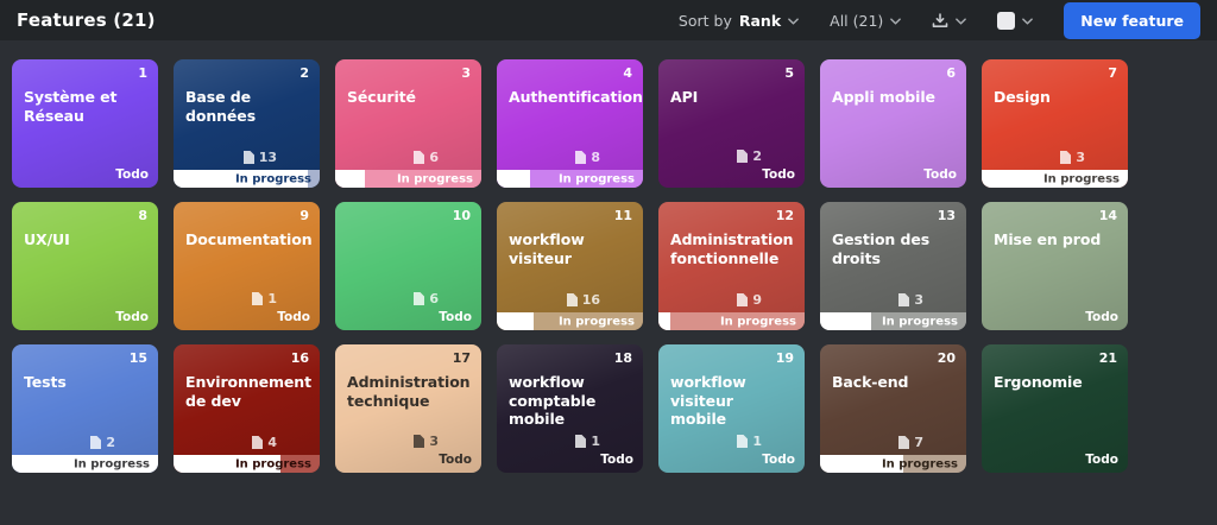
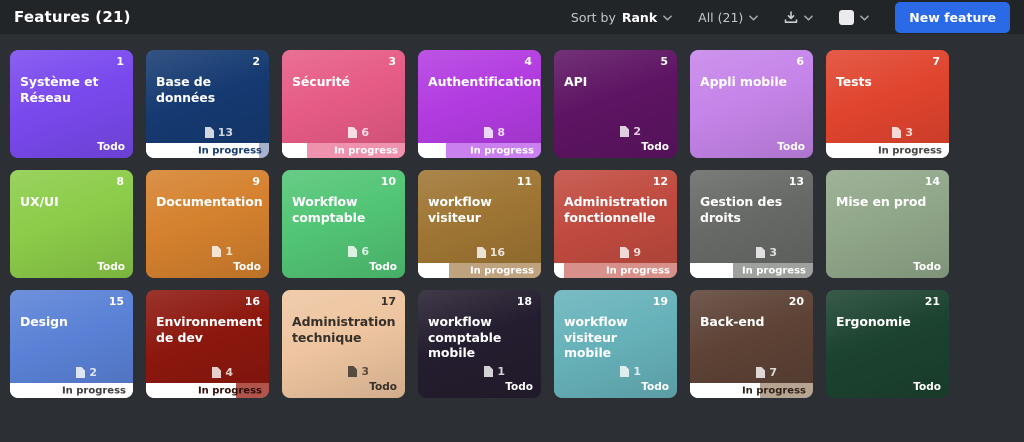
  Features (21)
  Sort by
  Rank
  All (21)
  New feature
  1
  Système et Réseau
  Todo
  2
  Base de données
  13
  In progress
  3
  Sécurité
  6
  In progress
  4
  Authentification
  8
  In progress
  5
  API
  2
  Todo
  6
  Appli mobile
  Todo
  7
- Design
+ Tests
  3
  In progress
  8
  UX/UI
  Todo
  9
  Documentation
  1
  Todo
  10
+ Workflow comptable
  6
  Todo
  11
  workflow visiteur
  16
  In progress
  12
  Administration fonctionnelle
  9
  In progress
  13
  Gestion des droits
  3
  In progress
  14
  Mise en prod
  Todo
  15
- Tests
+ Design
  2
  In progress
  16
  Environnement de dev
  4
  In progress
  17
  Administration technique
  3
  Todo
  18
  workflow comptable mobile
  1
  Todo
  19
  workflow visiteur mobile
  1
  Todo
  20
  Back-end
  7
  In progress
  21
  Ergonomie
  Todo
